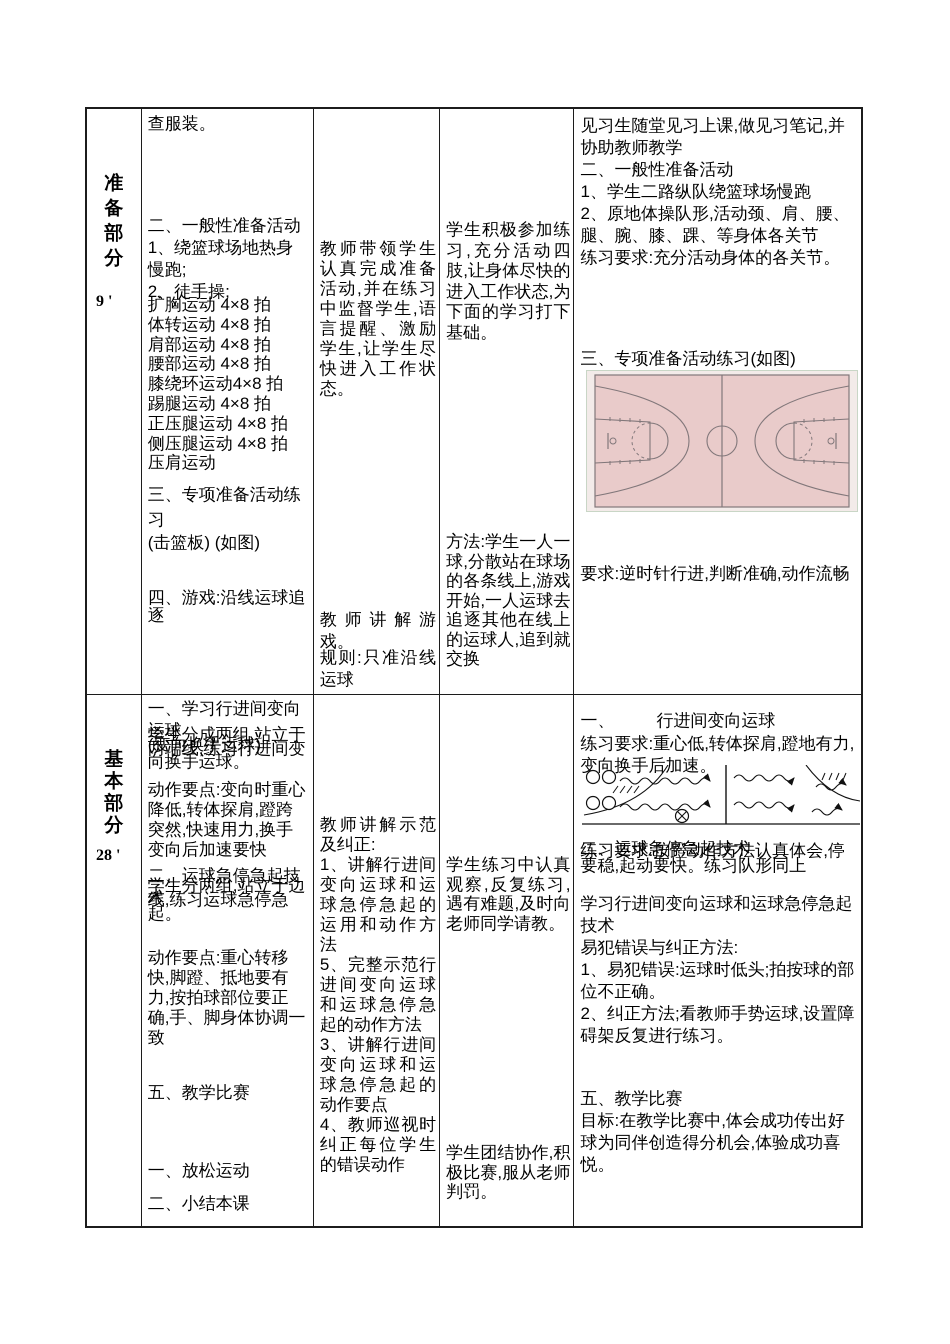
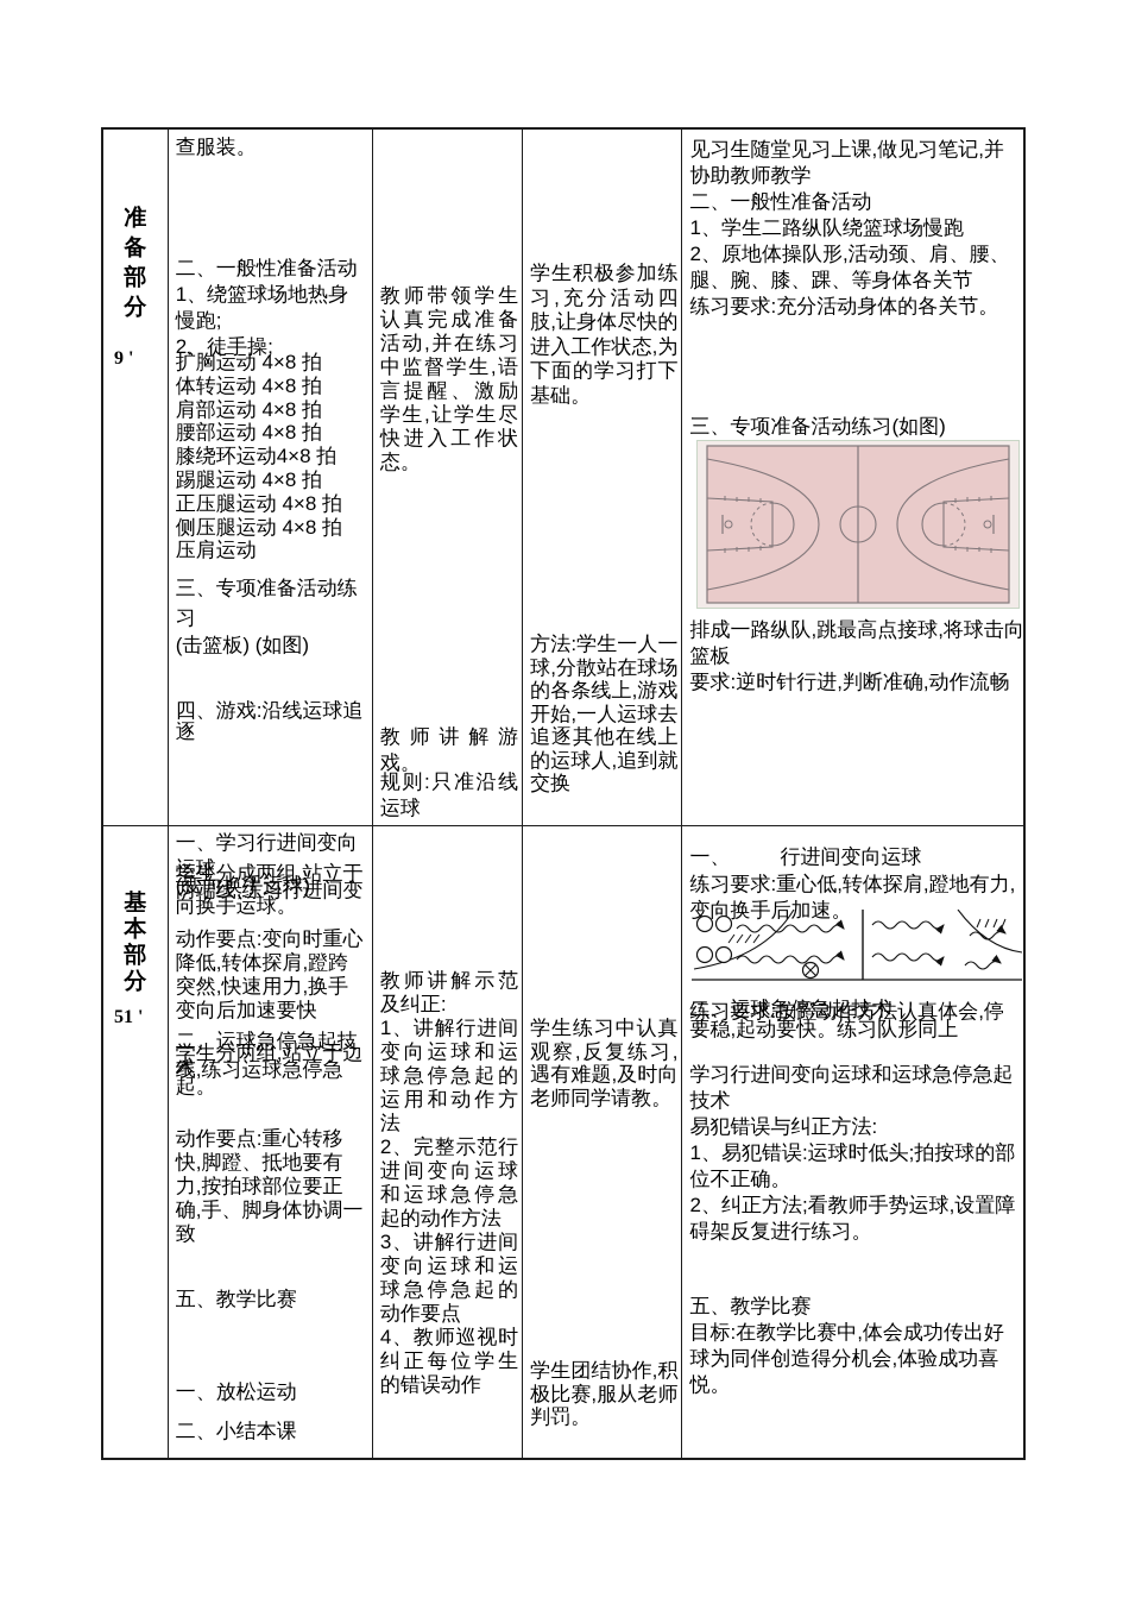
  准备部分
  9 '
  查服装。
  二、一般性准备活动
  1、绕篮球场地热身慢跑;
  2、徒手操;
  扩胸运动 4×8 拍
  体转运动 4×8 拍
  肩部运动 4×8 拍
  腰部运动 4×8 拍
  膝绕环运动4×8 拍
  踢腿运动 4×8 拍
  正压腿运动 4×8 拍
  侧压腿运动 4×8 拍
  压肩运动
  三、专项准备活动练习
  (击篮板) (如图)
  四、游戏:沿线运球追逐
  教师带领学生认真完成准备活动,并在练习中监督学生,语言提醒、激励学生,让学生尽快进入工作状态。
  教师讲解游戏。
  规则:只准沿线运球
  学生积极参加练习,充分活动四肢,让身体尽快的进入工作状态,为下面的学习打下基础。
  方法:学生一人一球,分散站在球场的各条线上,游戏开始,一人运球去追逐其他在线上的运球人,追到就交换
  见习生随堂见习上课,做见习笔记,并协助教师教学
  二、一般性准备活动
  1、学生二路纵队绕篮球场慢跑
  2、原地体操队形,活动颈、肩、腰、腿、腕、膝、踝、等身体各关节
  练习要求:充分活动身体的各关节。
  三、专项准备活动练习(如图)
+ 排成一路纵队,跳最高点接球,将球击向篮板
  要求:逆时针行进,判断准确,动作流畅
  基本部分
- 28 '
+ 51 '
  一、学习行进间变向运球
  学生分成两组,站立于两端线,练习行进间变向换手运球。
  (变向换手运球)
  动作要点:变向时重心降低,转体探肩,蹬跨突然,快速用力,换手变向后加速要快
  二、运球急停急起技术
  学生分两组,站立于边线,练习运球急停急起。
  动作要点:重心转移快,脚蹬、抵地要有力,按拍球部位要正确,手、脚身体协调一致
  五、教学比赛
  一、放松运动
  二、小结本课
  教师讲解示范及纠正:
  1、讲解行进间变向运球和运球急停急起的运用和动作方法
- 5、完整示范行进间变向运球和运球急停急起的动作方法
+ 2、完整示范行进间变向运球和运球急停急起的动作方法
  3、讲解行进间变向运球和运球急停急起的动作要点
  4、教师巡视时纠正每位学生的错误动作
  学生练习中认真观察,反复练习,遇有难题,及时向老师同学请教。
  学生团结协作,积极比赛,服从老师判罚。
  一、 行进间变向运球
  练习要求:重心低,转体探肩,蹬地有力,变向换手后加速。
  二、运球急停急起技术
  练习要求:按蹬动作方法认真体会,停要稳,起动要快。练习队形同上
  学习行进间变向运球和运球急停急起技术
  易犯错误与纠正方法:
  1、易犯错误:运球时低头;拍按球的部位不正确。
  2、纠正方法;看教师手势运球,设置障碍架反复进行练习。
  五、教学比赛
  目标:在教学比赛中,体会成功传出好球为同伴创造得分机会,体验成功喜悦。
